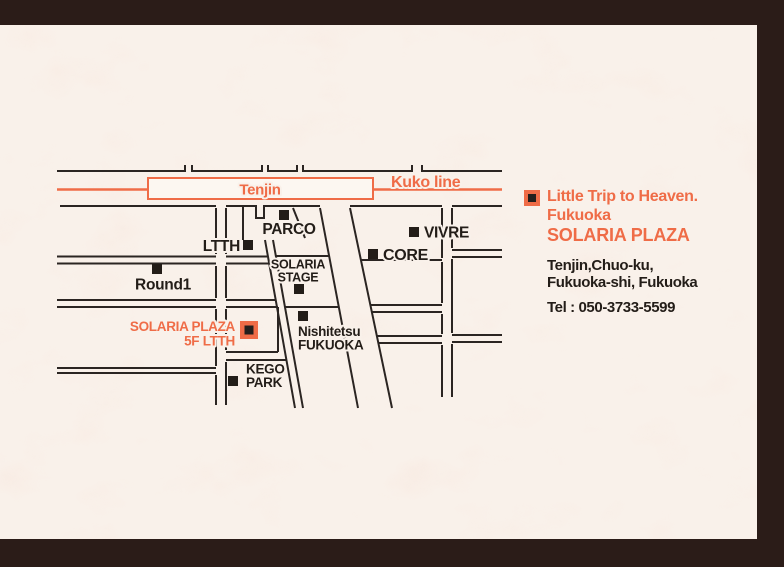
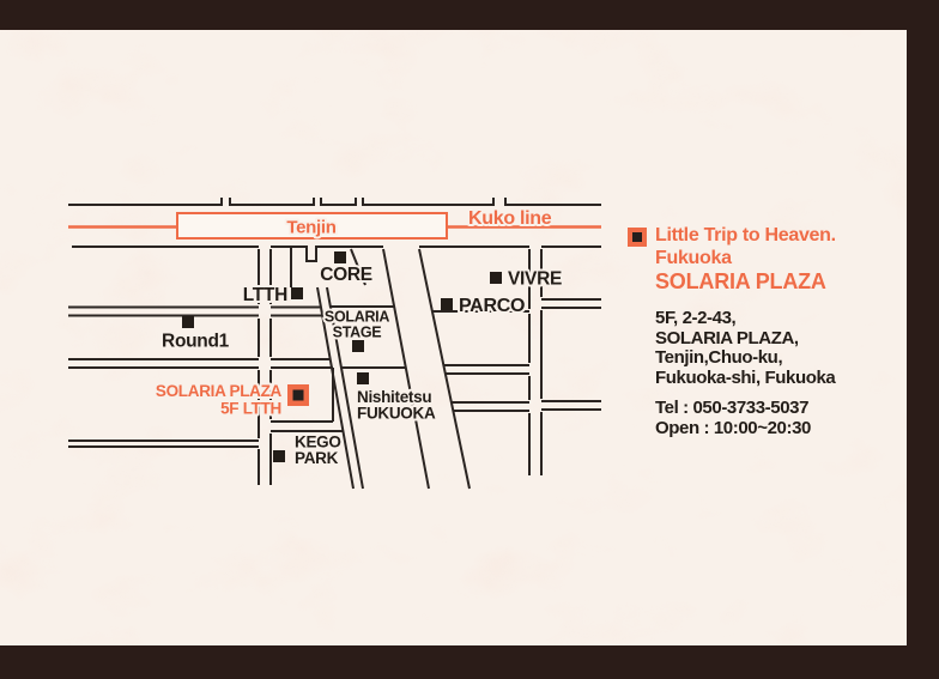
  Kuko line
  Tenjin
- PARCO
+ CORE
  LTTH
  Round1
  VIVRE
- CORE
+ PARCO
  SOLARIA
  STAGE
  Nishitetsu
  FUKUOKA
  KEGO
  PARK
  SOLARIA PLAZA
  5F LTTH
  Little Trip to Heaven.
  Fukuoka
  SOLARIA PLAZA
+ 5F, 2-2-43,
+ SOLARIA PLAZA,
  Tenjin,Chuo-ku,
  Fukuoka-shi, Fukuoka
- Tel : 050-3733-5599
+ Tel : 050-3733-5037
+ Open : 10:00~20:30
